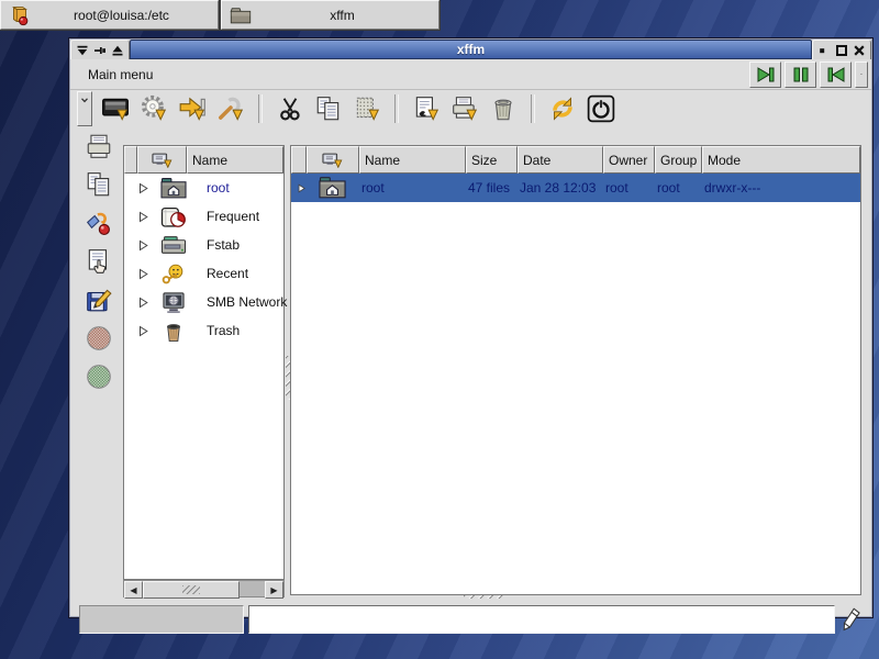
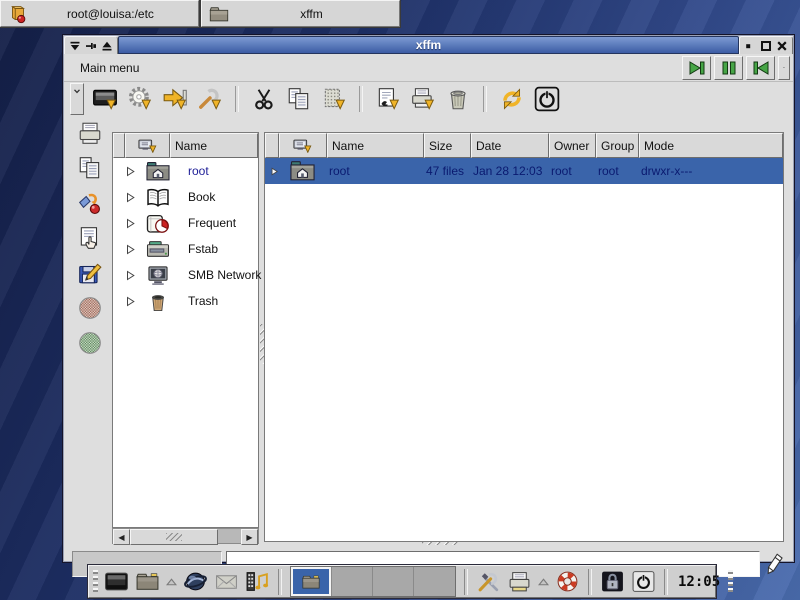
  root@louisa:/etc
  xffm
  xffm
  Main menu
  ·
  Name
  root
+ Book
  Frequent
  Fstab
- Recent
  SMB Network
  Trash
  ◀
  ▶
  Name
  Size
  Date
  Owner
  Group
  Mode
  root
  47 files
  Jan 28 12:03
  root
  root
  drwxr-x---
+ 12:05
